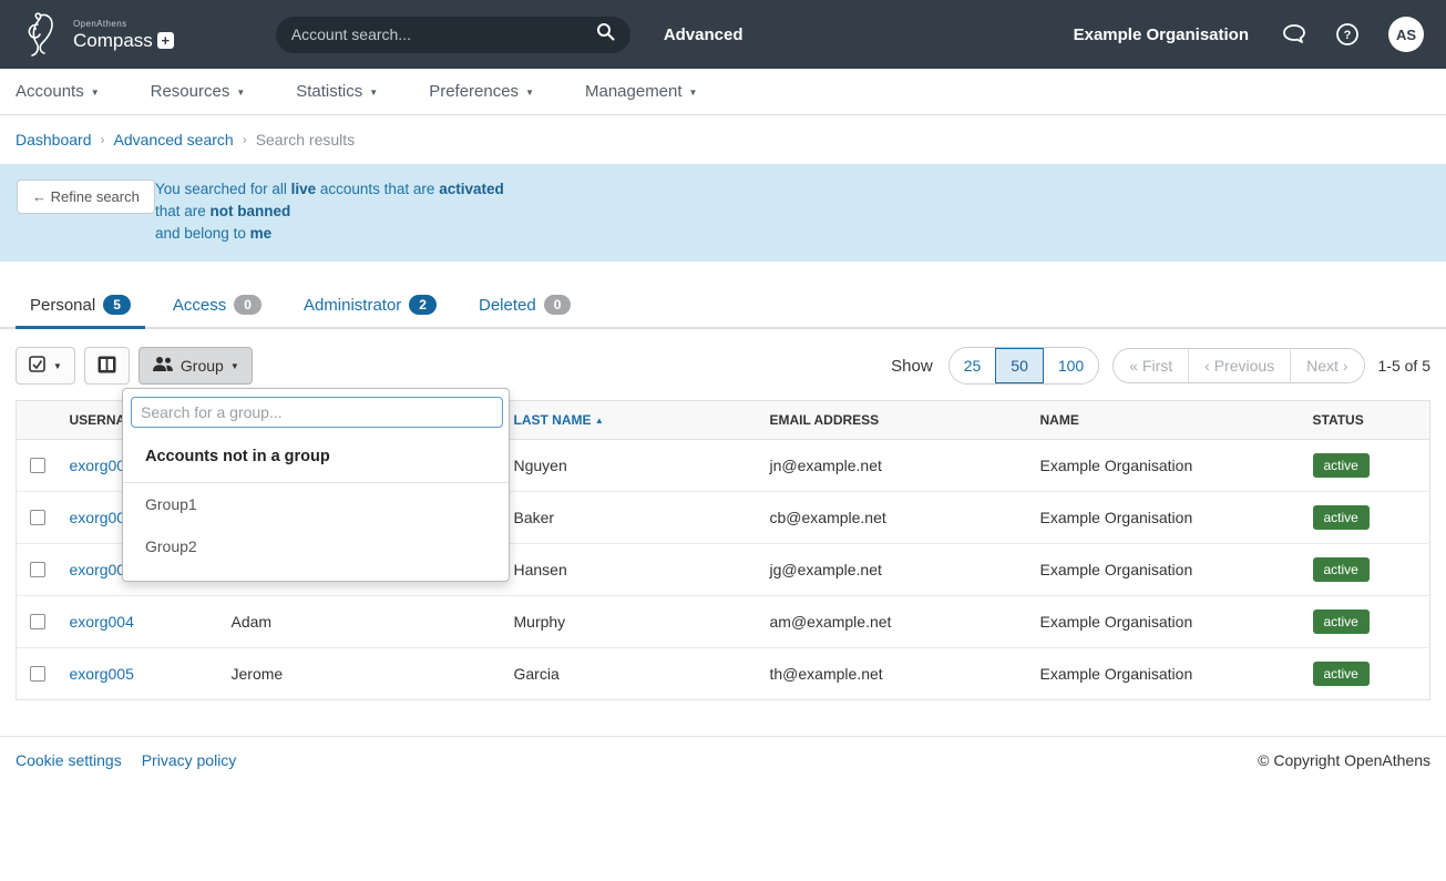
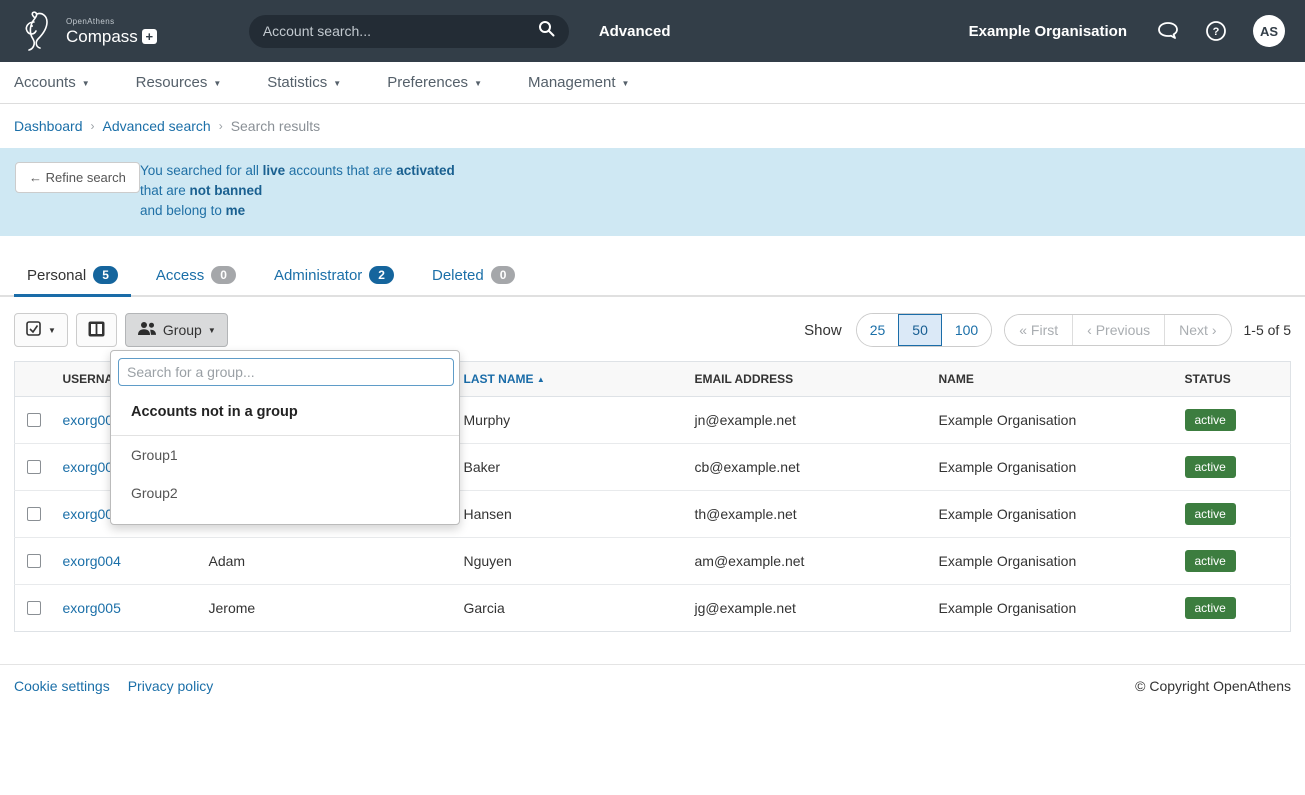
  OpenAthens
  Compass
  +
  Account search...
  Advanced
  Example Organisation
  ?
  AS
  Accounts
  ▼
  Resources
  ▼
  Statistics
  ▼
  Preferences
  ▼
  Management
  ▼
  Dashboard
  ›
  Advanced search
  ›
  Search results
  ← Refine search
  You searched for all live accounts that are activated
  that are not banned
  and belong to me
  Personal
  5
  Access
  0
  Administrator
  2
  Deleted
  0
  ▼
  Group
  ▼
  Show
  25
  50
  100
  « First
  ‹ Previous
  Next ›
  1-5 of 5
  	USERNA		LAST NAME ▲	EMAIL ADDRESS	NAME	STATUS
- 	exorg0		Nguyen	jn@example.net	Example Organisation	active
+ 	exorg0		Murphy	jn@example.net	Example Organisation	active
  	exorg0		Baker	cb@example.net	Example Organisation	active
- 	exorg0		Hansen	jg@example.net	Example Organisation	active
+ 	exorg0		Hansen	th@example.net	Example Organisation	active
- 	exorg004	Adam	Murphy	am@example.net	Example Organisation	active
+ 	exorg004	Adam	Nguyen	am@example.net	Example Organisation	active
- 	exorg005	Jerome	Garcia	th@example.net	Example Organisation	active
+ 	exorg005	Jerome	Garcia	jg@example.net	Example Organisation	active
  Search for a group...
  Accounts not in a group
  Group1
  Group2
  Cookie settings
  Privacy policy
  © Copyright OpenAthens
